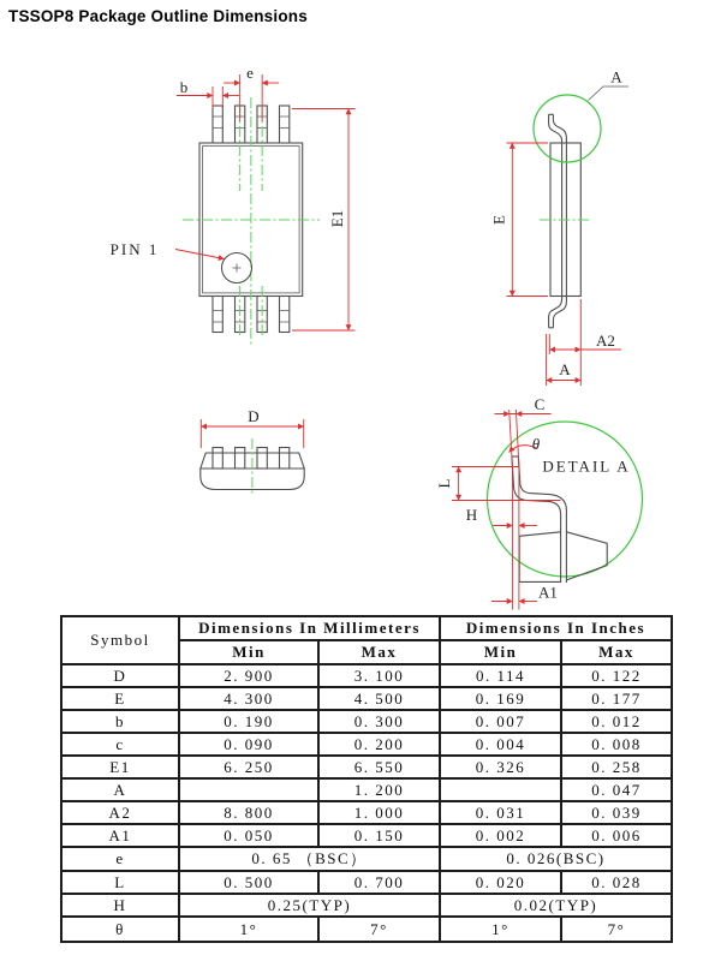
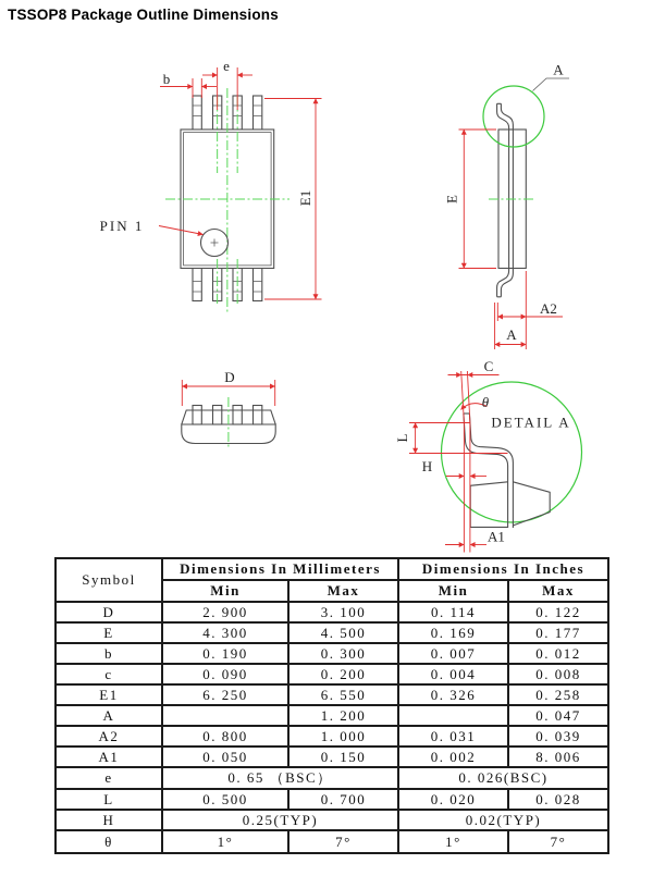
  TSSOP8 Package Outline Dimensions
  b
  e
  PIN 1
  A
  A2
  A
  D
  C
  θ
  DETAIL A
  H
  A1
  Symbol	Dimensions In Millimeters	Dimensions In Inches
  Min	Max	Min	Max
  D	2. 900	3. 100	0. 114	0. 122
  E	4. 300	4. 500	0. 169	0. 177
  b	0. 190	0. 300	0. 007	0. 012
  c	0. 090	0. 200	0. 004	0. 008
  E1	6. 250	6. 550	0. 326	0. 258
  A		1. 200		0. 047
- A2	8. 800	1. 000	0. 031	0. 039
+ A2	0. 800	1. 000	0. 031	0. 039
- A1	0. 050	0. 150	0. 002	0. 006
+ A1	0. 050	0. 150	0. 002	8. 006
  e	0. 65 （BSC）	0. 026(BSC)
  L	0. 500	0. 700	0. 020	0. 028
  H	0.25(TYP)	0.02(TYP)
  θ	1°	7°	1°	7°
